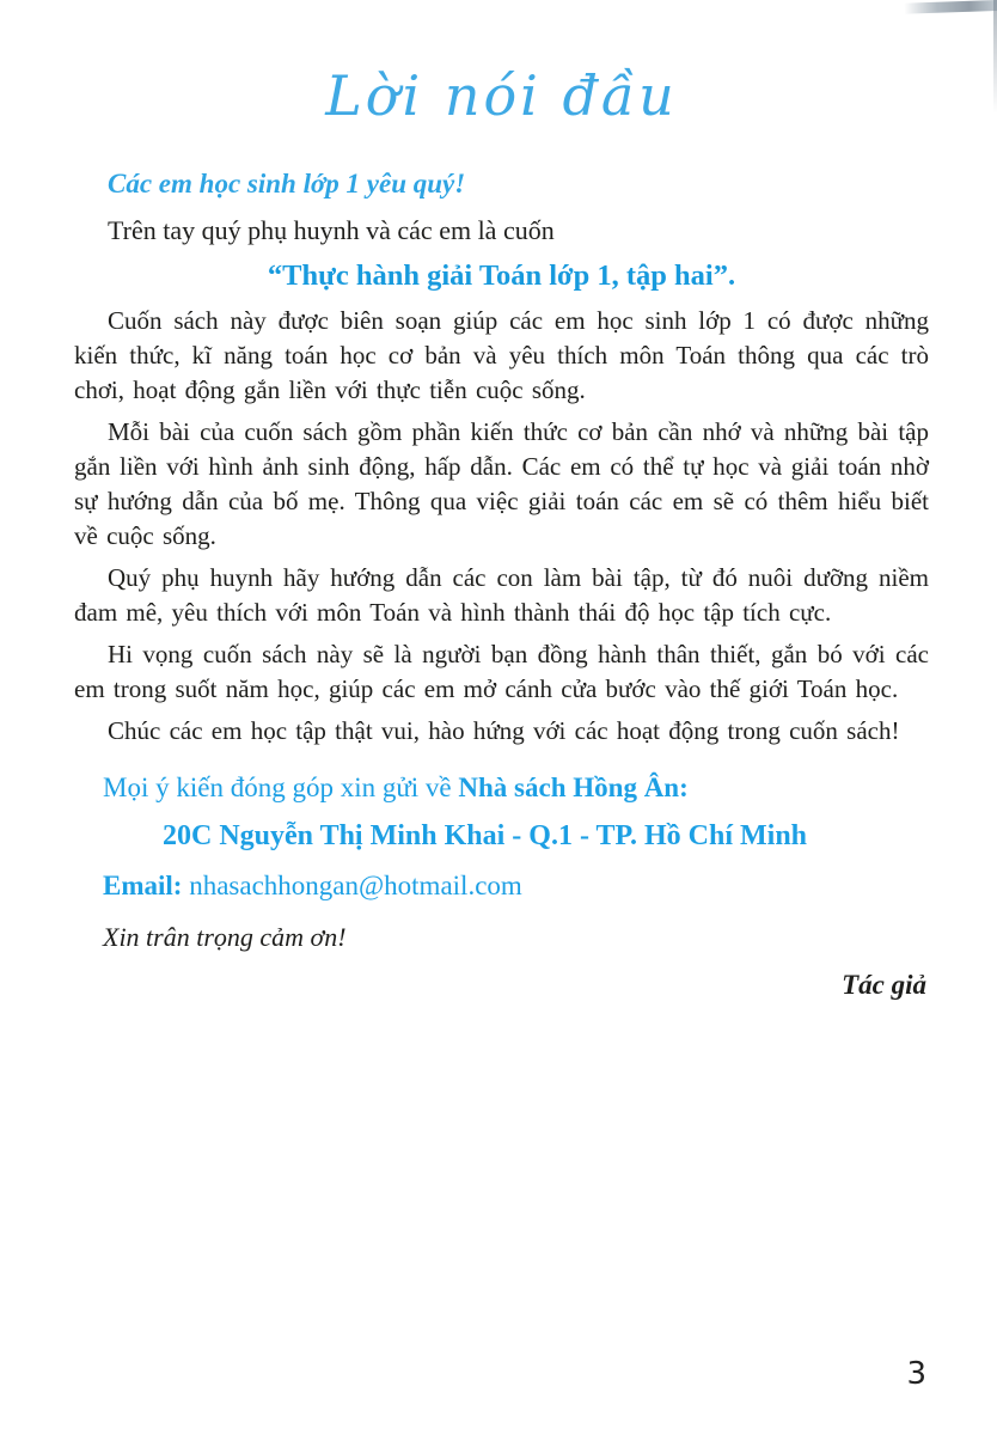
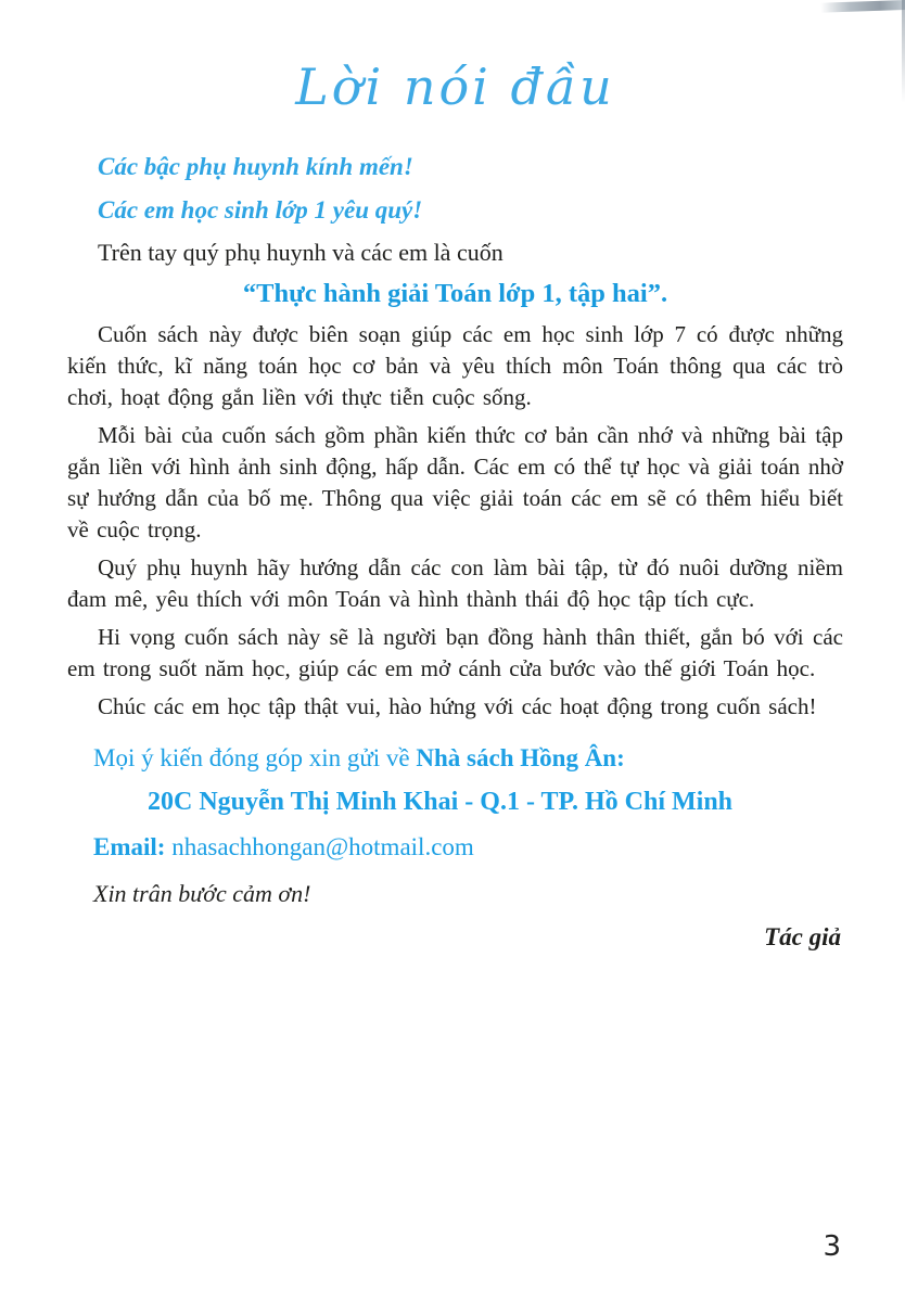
  Lời nói đầu
+ Các bậc phụ huynh kính mến!
  Các em học sinh lớp 1 yêu quý!
  Trên tay quý phụ huynh và các em là cuốn
  “Thực hành giải Toán lớp 1, tập hai”.
- Cuốn sách này được biên soạn giúp các em học sinh lớp 1 có được những kiến thức, kĩ năng toán học cơ bản và yêu thích môn Toán thông qua các trò chơi, hoạt động gắn liền với thực tiễn cuộc sống.
+ Cuốn sách này được biên soạn giúp các em học sinh lớp 7 có được những kiến thức, kĩ năng toán học cơ bản và yêu thích môn Toán thông qua các trò chơi, hoạt động gắn liền với thực tiễn cuộc sống.
- Mỗi bài của cuốn sách gồm phần kiến thức cơ bản cần nhớ và những bài tập gắn liền với hình ảnh sinh động, hấp dẫn. Các em có thể tự học và giải toán nhờ sự hướng dẫn của bố mẹ. Thông qua việc giải toán các em sẽ có thêm hiểu biết về cuộc sống.
+ Mỗi bài của cuốn sách gồm phần kiến thức cơ bản cần nhớ và những bài tập gắn liền với hình ảnh sinh động, hấp dẫn. Các em có thể tự học và giải toán nhờ sự hướng dẫn của bố mẹ. Thông qua việc giải toán các em sẽ có thêm hiểu biết về cuộc trọng.
  Quý phụ huynh hãy hướng dẫn các con làm bài tập, từ đó nuôi dưỡng niềm đam mê, yêu thích với môn Toán và hình thành thái độ học tập tích cực.
  Hi vọng cuốn sách này sẽ là người bạn đồng hành thân thiết, gắn bó với các em trong suốt năm học, giúp các em mở cánh cửa bước vào thế giới Toán học.
  Chúc các em học tập thật vui, hào hứng với các hoạt động trong cuốn sách!
  Mọi ý kiến đóng góp xin gửi về Nhà sách Hồng Ân:
  20C Nguyễn Thị Minh Khai - Q.1 - TP. Hồ Chí Minh
  Email: nhasachhongan@hotmail.com
- Xin trân trọng cảm ơn!
+ Xin trân bước cảm ơn!
  Tác giả
  3
